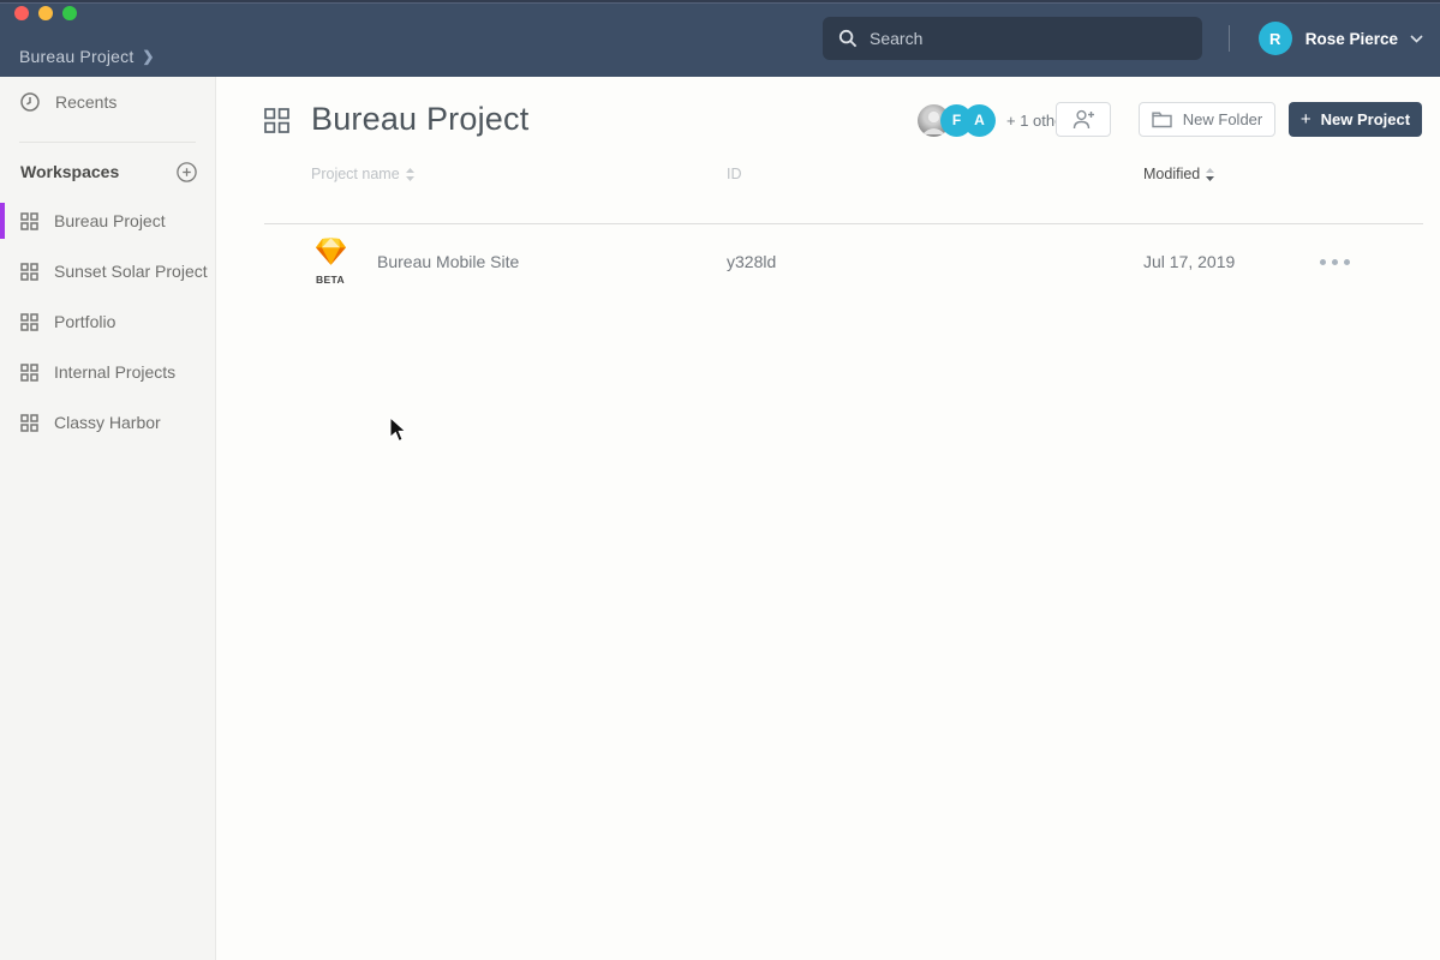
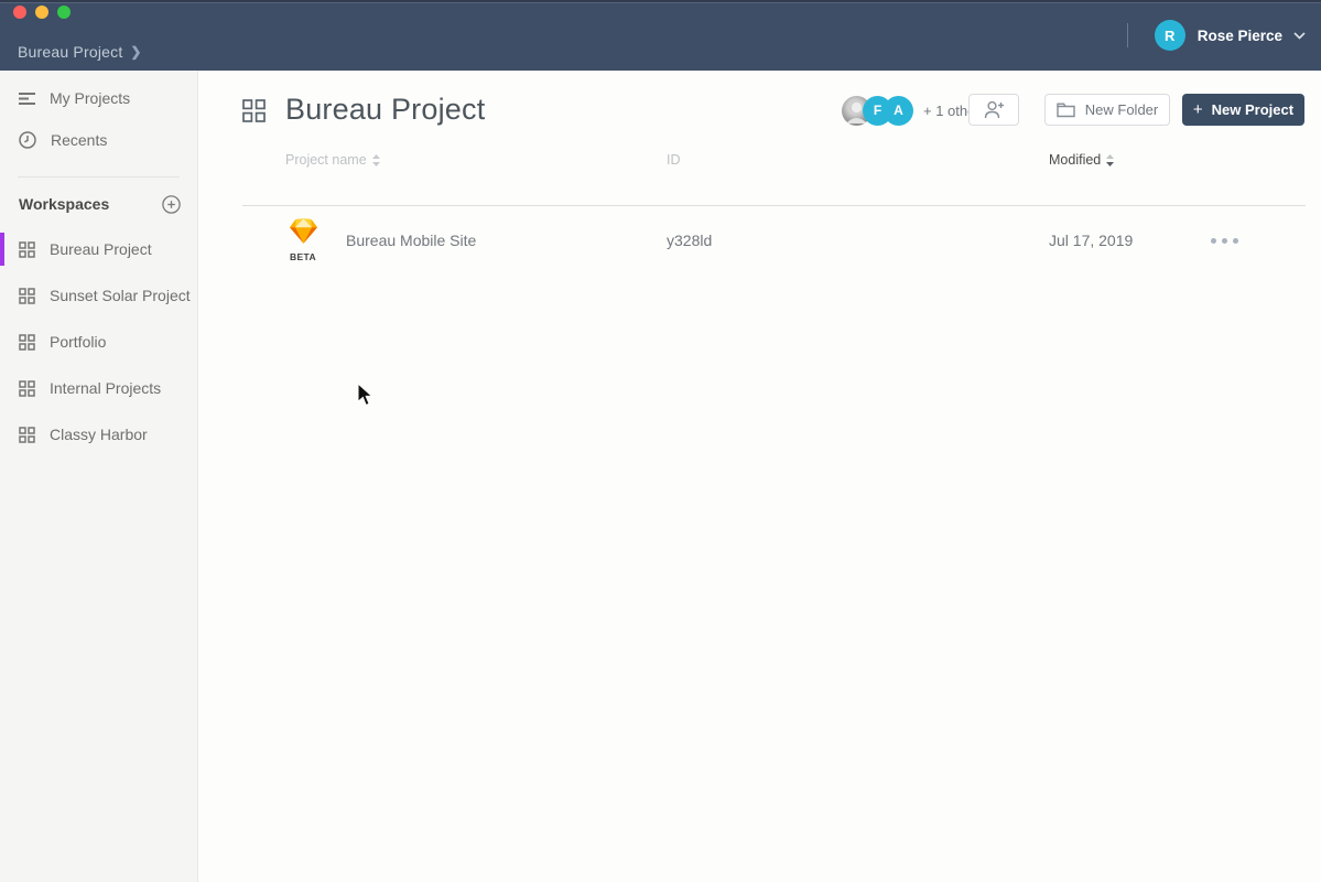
  Bureau Project
  ❯
- Search
  R
  Rose Pierce
+ My Projects
  Recents
  Workspaces
  Bureau Project
  Sunset Solar Project
  Portfolio
  Internal Projects
  Classy Harbor
  Bureau Project
  F
  A
  + 1 oth
  New Folder
  +
  New Project
  Project name
  ID
  Modified
  BETA
  Bureau Mobile Site
  y328ld
  Jul 17, 2019
